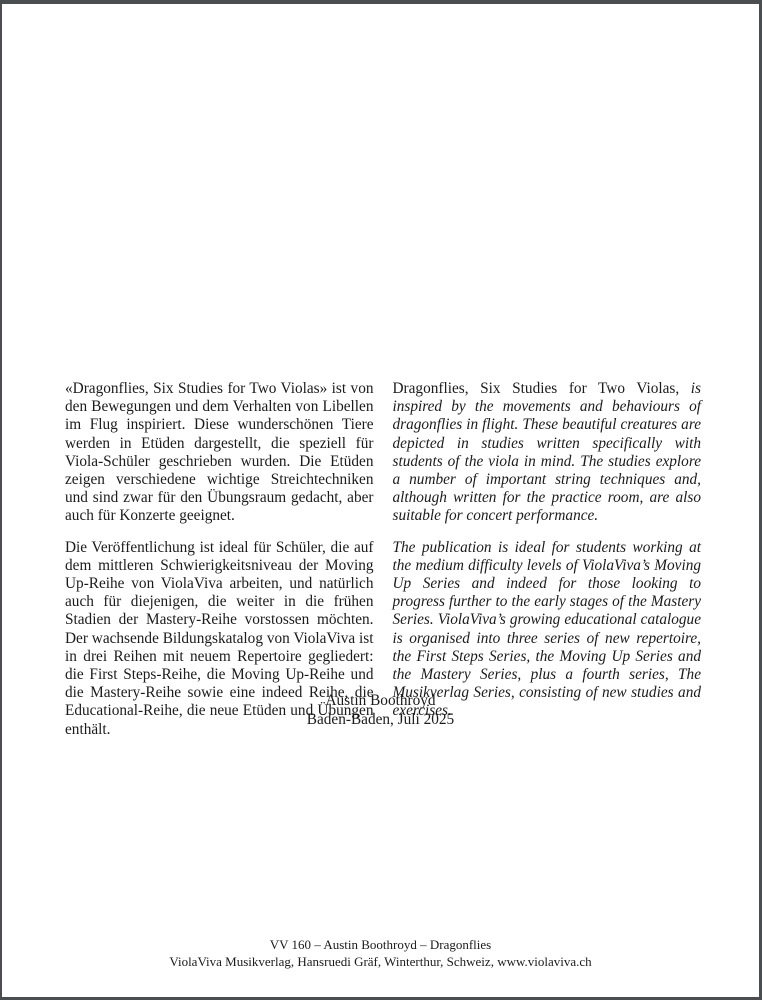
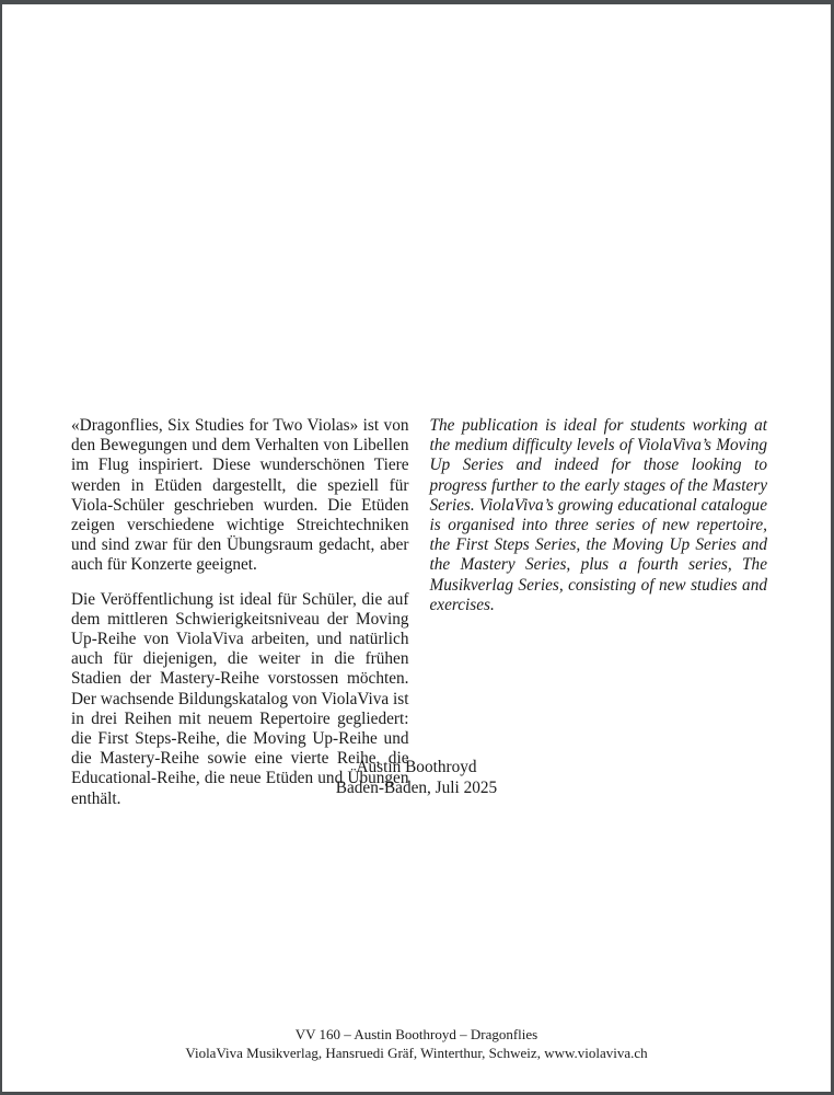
  «Dragonflies, Six Studies for Two Violas» ist von den Bewegungen und dem Verhalten von Libellen im Flug inspiriert. Diese wunderschönen Tiere werden in Etüden dargestellt, die speziell für Viola-Schüler geschrieben wurden. Die Etüden zeigen verschiedene wichtige Streichtechniken und sind zwar für den Übungsraum gedacht, aber auch für Konzerte geeignet.
- Die Veröffentlichung ist ideal für Schüler, die auf dem mittleren Schwierigkeitsniveau der Moving Up-Reihe von ViolaViva arbeiten, und natürlich auch für diejenigen, die weiter in die frühen Stadien der Mastery-Reihe vorstossen möchten. Der wachsende Bildungskatalog von ViolaViva ist in drei Reihen mit neuem Repertoire gegliedert: die First Steps-Reihe, die Moving Up-Reihe und die Mastery-Reihe sowie eine indeed Reihe, die Educational-Reihe, die neue Etüden und Übungen enthält.
+ Die Veröffentlichung ist ideal für Schüler, die auf dem mittleren Schwierigkeitsniveau der Moving Up-Reihe von ViolaViva arbeiten, und natürlich auch für diejenigen, die weiter in die frühen Stadien der Mastery-Reihe vorstossen möchten. Der wachsende Bildungskatalog von ViolaViva ist in drei Reihen mit neuem Repertoire gegliedert: die First Steps-Reihe, die Moving Up-Reihe und die Mastery-Reihe sowie eine vierte Reihe, die Educational-Reihe, die neue Etüden und Übungen enthält.
- Dragonflies, Six Studies for Two Violas, is inspired by the movements and behaviours of dragonflies in flight. These beautiful creatures are depicted in studies written specifically with students of the viola in mind. The studies explore a number of important string techniques and, although written for the practice room, are also suitable for concert performance.
  The publication is ideal for students working at the medium difficulty levels of ViolaViva’s Moving Up Series and indeed for those looking to progress further to the early stages of the Mastery Series. ViolaViva’s growing educational catalogue is organised into three series of new repertoire, the First Steps Series, the Moving Up Series and the Mastery Series, plus a fourth series, The Musikverlag Series, consisting of new studies and exercises.
  Austin Boothroyd
  Baden-Baden, Juli 2025
  VV 160 – Austin Boothroyd – Dragonflies
  ViolaViva Musikverlag, Hansruedi Gräf, Winterthur, Schweiz, www.violaviva.ch
